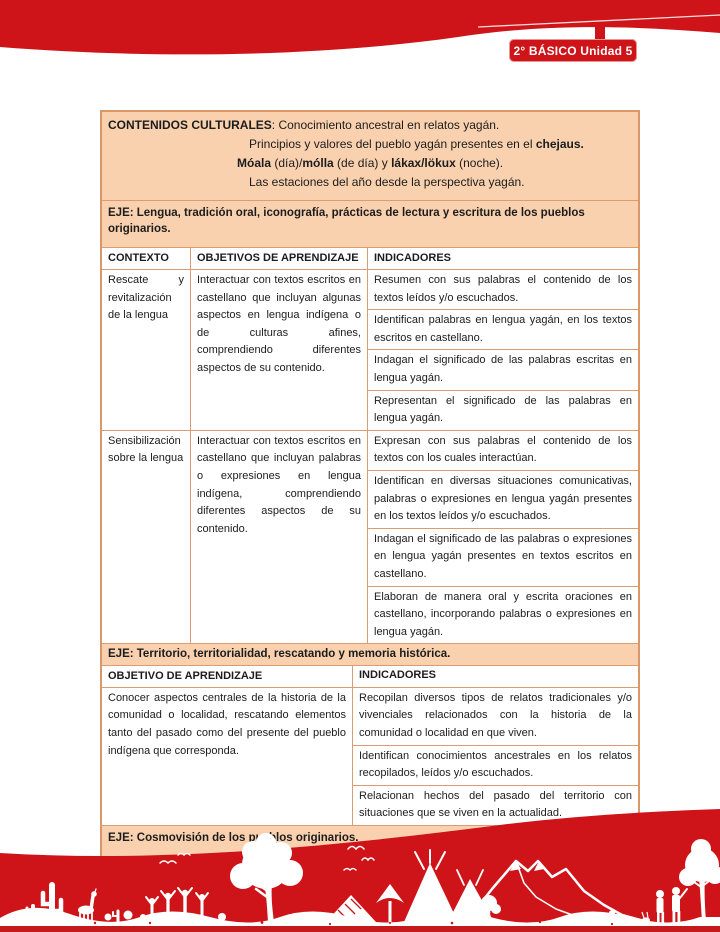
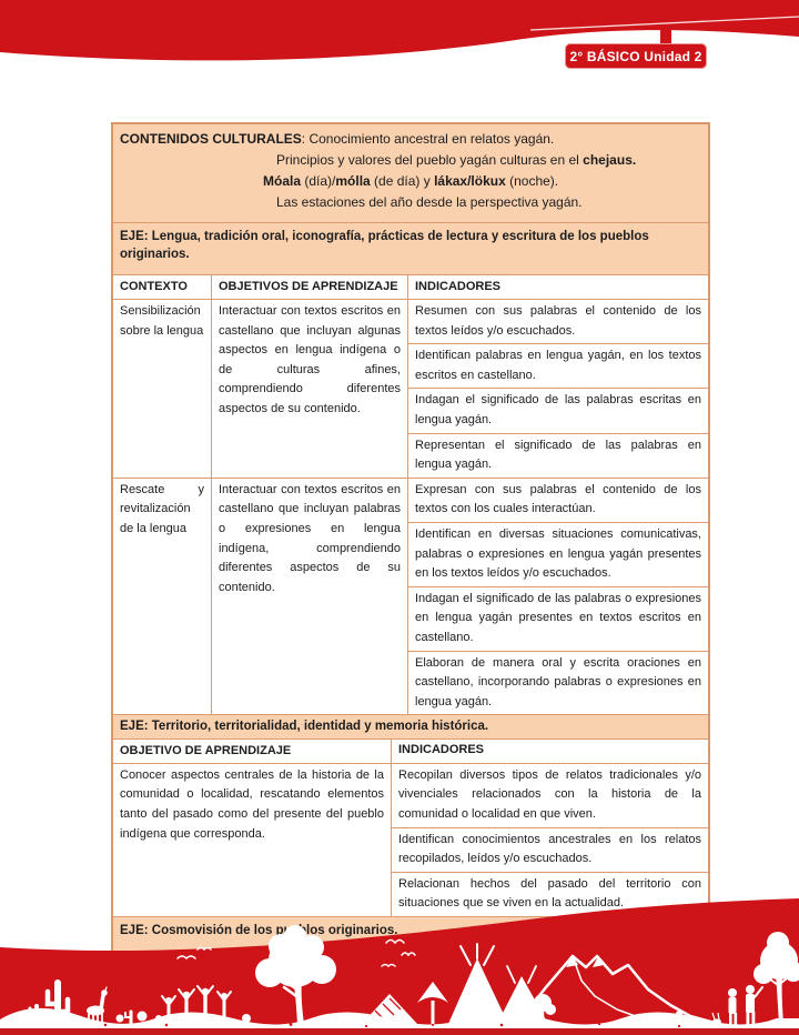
- 2° BÁSICO Unidad 5
+ 2° BÁSICO Unidad 2
  CONTENIDOS CULTURALES: Conocimiento ancestral en relatos yagán.
- Principios y valores del pueblo yagán presentes en el chejaus.
+ Principios y valores del pueblo yagán culturas en el chejaus.
  Móala (día)/mólla (de día) y lákax/lökux (noche).
  Las estaciones del año desde la perspectiva yagán.
  EJE: Lengua, tradición oral, iconografía, prácticas de lectura y escritura de los pueblos originarios.
  CONTEXTO
  OBJETIVOS DE APRENDIZAJE
  INDICADORES
- Rescate y revitalización de la lengua
+ Sensibilización sobre la lengua
  Interactuar con textos escritos en castellano que incluyan algunas aspectos en lengua indígena o de culturas afines, comprendiendo diferentes aspectos de su contenido.
  Resumen con sus palabras el contenido de los textos leídos y/o escuchados.
  Identifican palabras en lengua yagán, en los textos escritos en castellano.
  Indagan el significado de las palabras escritas en lengua yagán.
  Representan el significado de las palabras en lengua yagán.
- Sensibilización sobre la lengua
+ Rescate y revitalización de la lengua
  Interactuar con textos escritos en castellano que incluyan palabras o expresiones en lengua indígena, comprendiendo diferentes aspectos de su contenido.
  Expresan con sus palabras el contenido de los textos con los cuales interactúan.
  Identifican en diversas situaciones comunicativas, palabras o expresiones en lengua yagán presentes en los textos leídos y/o escuchados.
  Indagan el significado de las palabras o expresiones en lengua yagán presentes en textos escritos en castellano.
  Elaboran de manera oral y escrita oraciones en castellano, incorporando palabras o expresiones en lengua yagán.
- EJE: Territorio, territorialidad, rescatando y memoria histórica.
+ EJE: Territorio, territorialidad, identidad y memoria histórica.
  OBJETIVO DE APRENDIZAJE
  INDICADORES
  Conocer aspectos centrales de la historia de la comunidad o localidad, rescatando elementos tanto del pasado como del presente del pueblo indígena que corresponda.
  Recopilan diversos tipos de relatos tradicionales y/o vivenciales relacionados con la historia de la comunidad o localidad en que viven.
  Identifican conocimientos ancestrales en los relatos recopilados, leídos y/o escuchados.
  Relacionan hechos del pasado del territorio con situaciones que se viven en la actualidad.
  EJE: Cosmovisión de los plos originarios.
